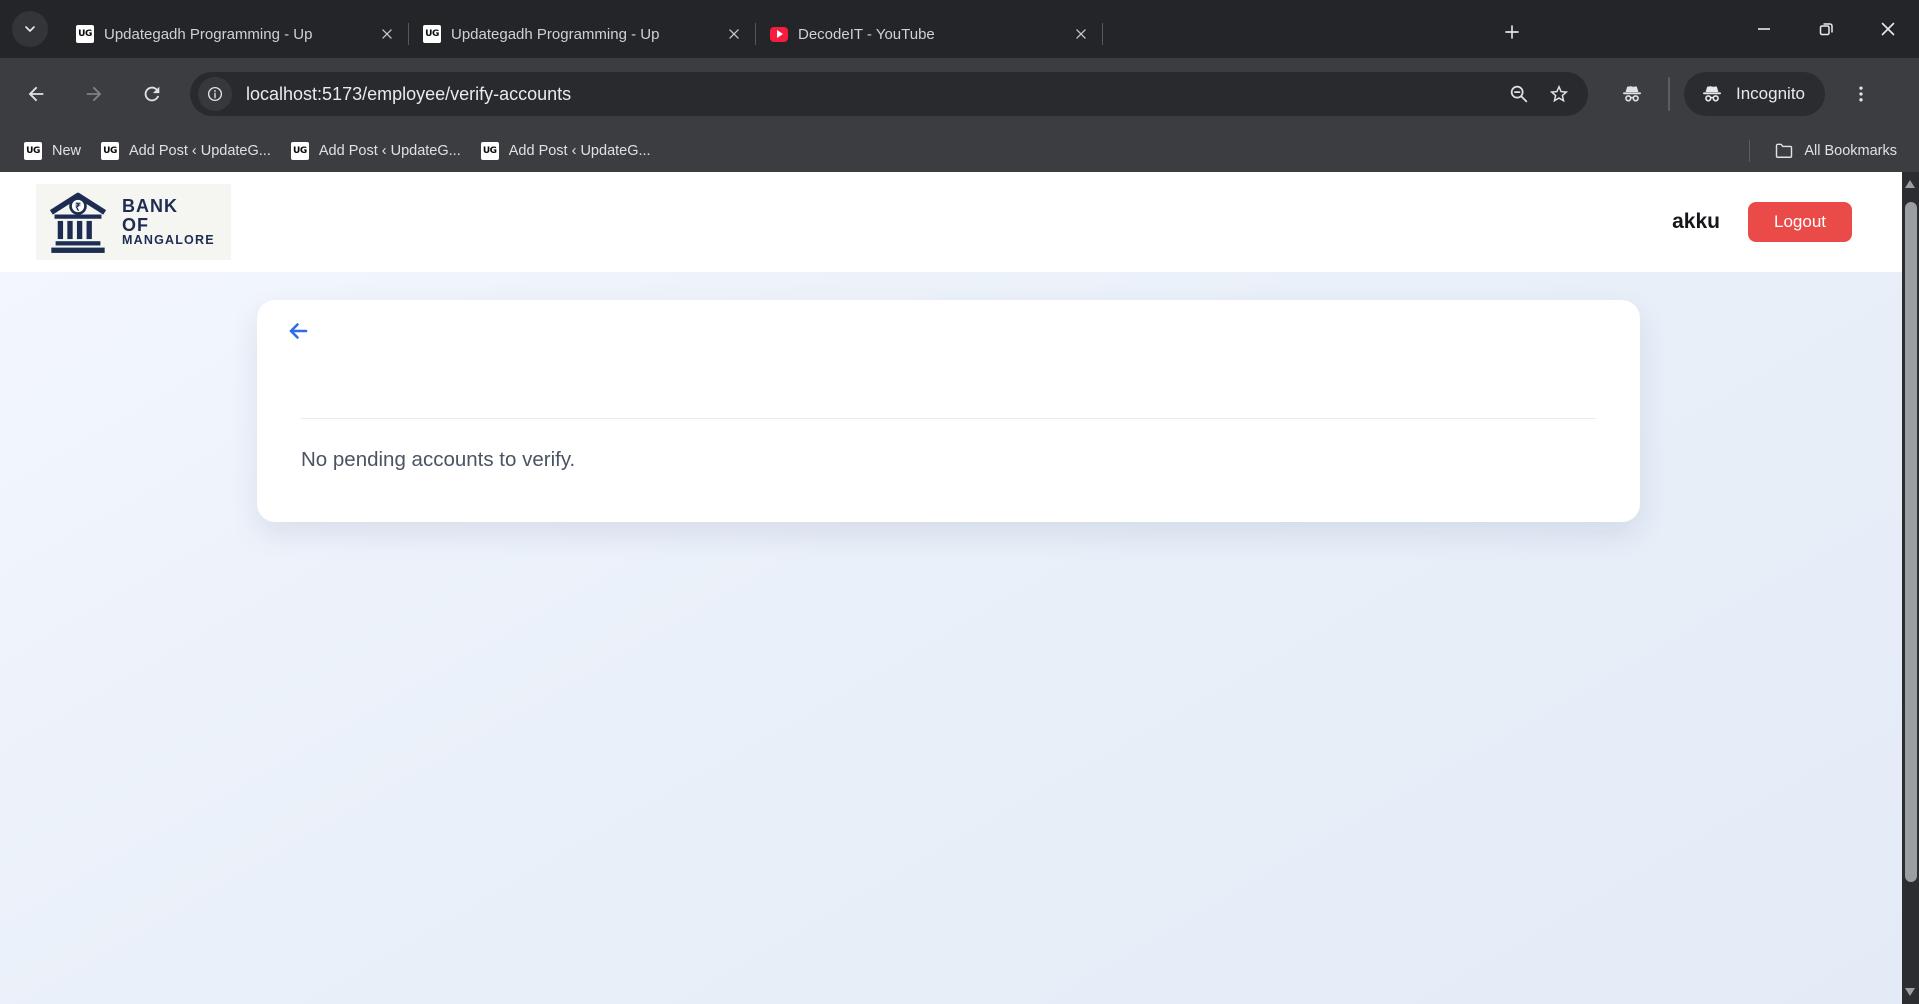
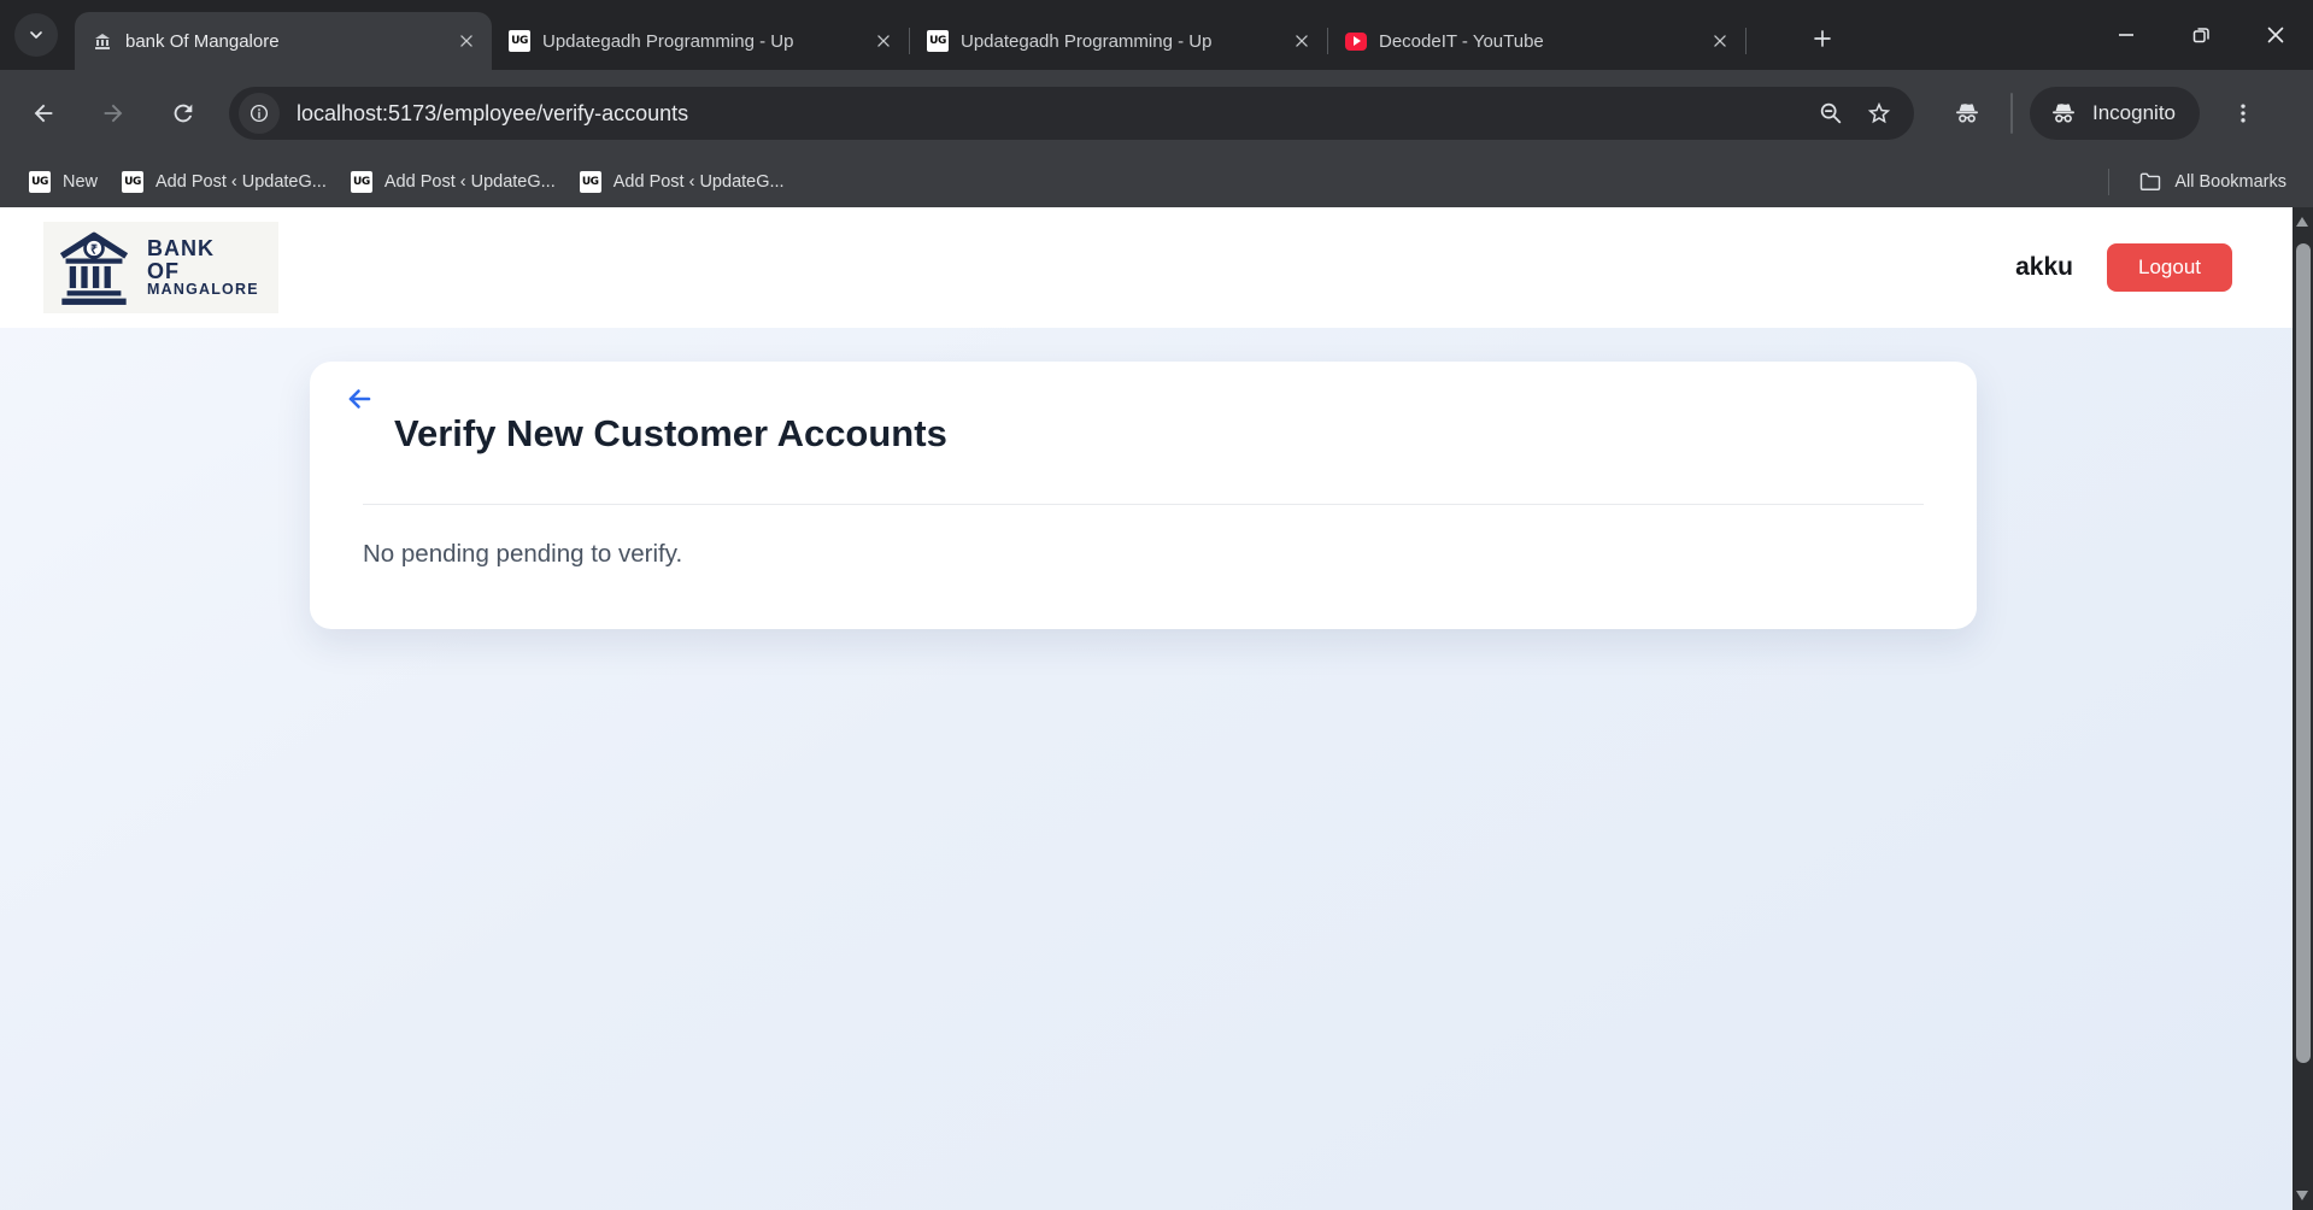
+ bank Of Mangalore
  UG
  Updategadh Programming - Up
  UG
  Updategadh Programming - Up
  DecodeIT - YouTube
  localhost:5173/employee/verify-accounts
  Incognito
  UG
  New
  UG
  Add Post ‹ UpdateG...
  UG
  Add Post ‹ UpdateG...
  UG
  Add Post ‹ UpdateG...
  All Bookmarks
  ₹
  BANK
  OF
  MANGALORE
  akku
  Logout
+ Verify New Customer Accounts
- No pending accounts to verify.
+ No pending pending to verify.
